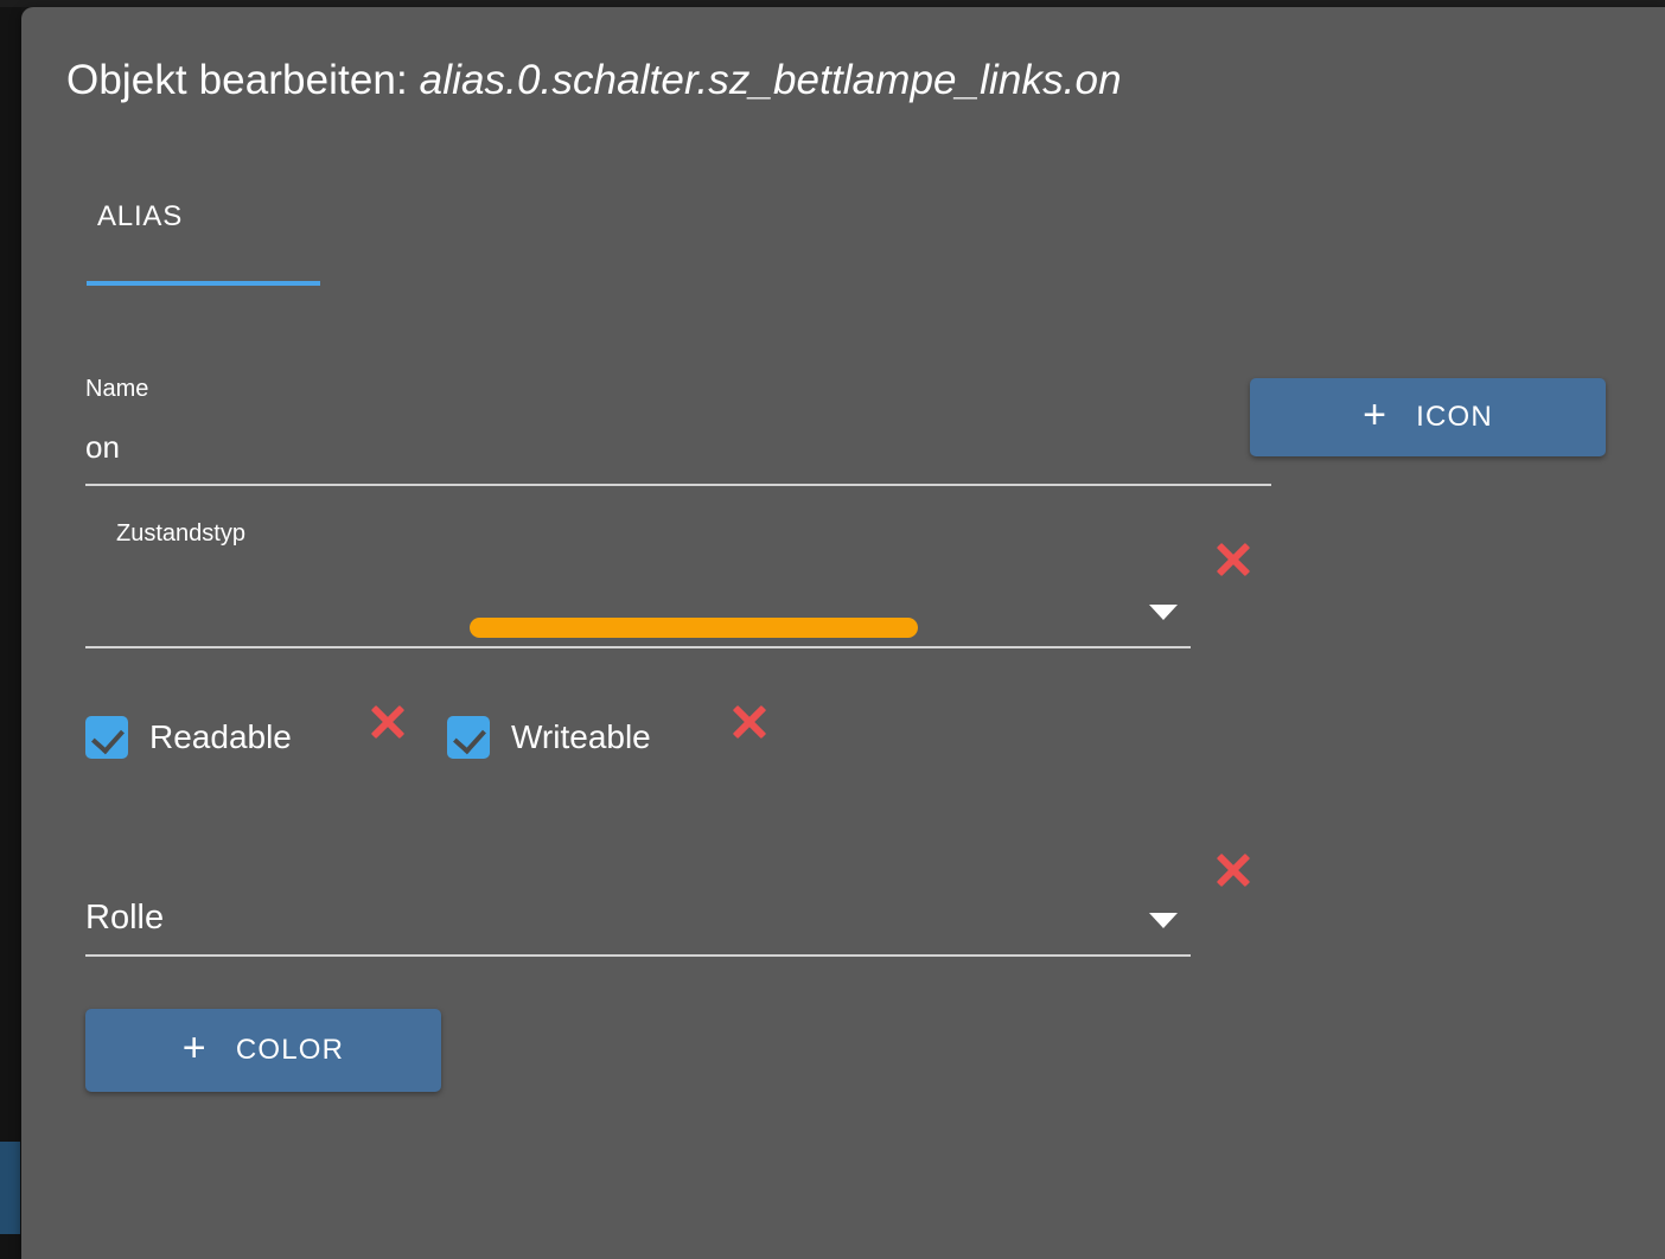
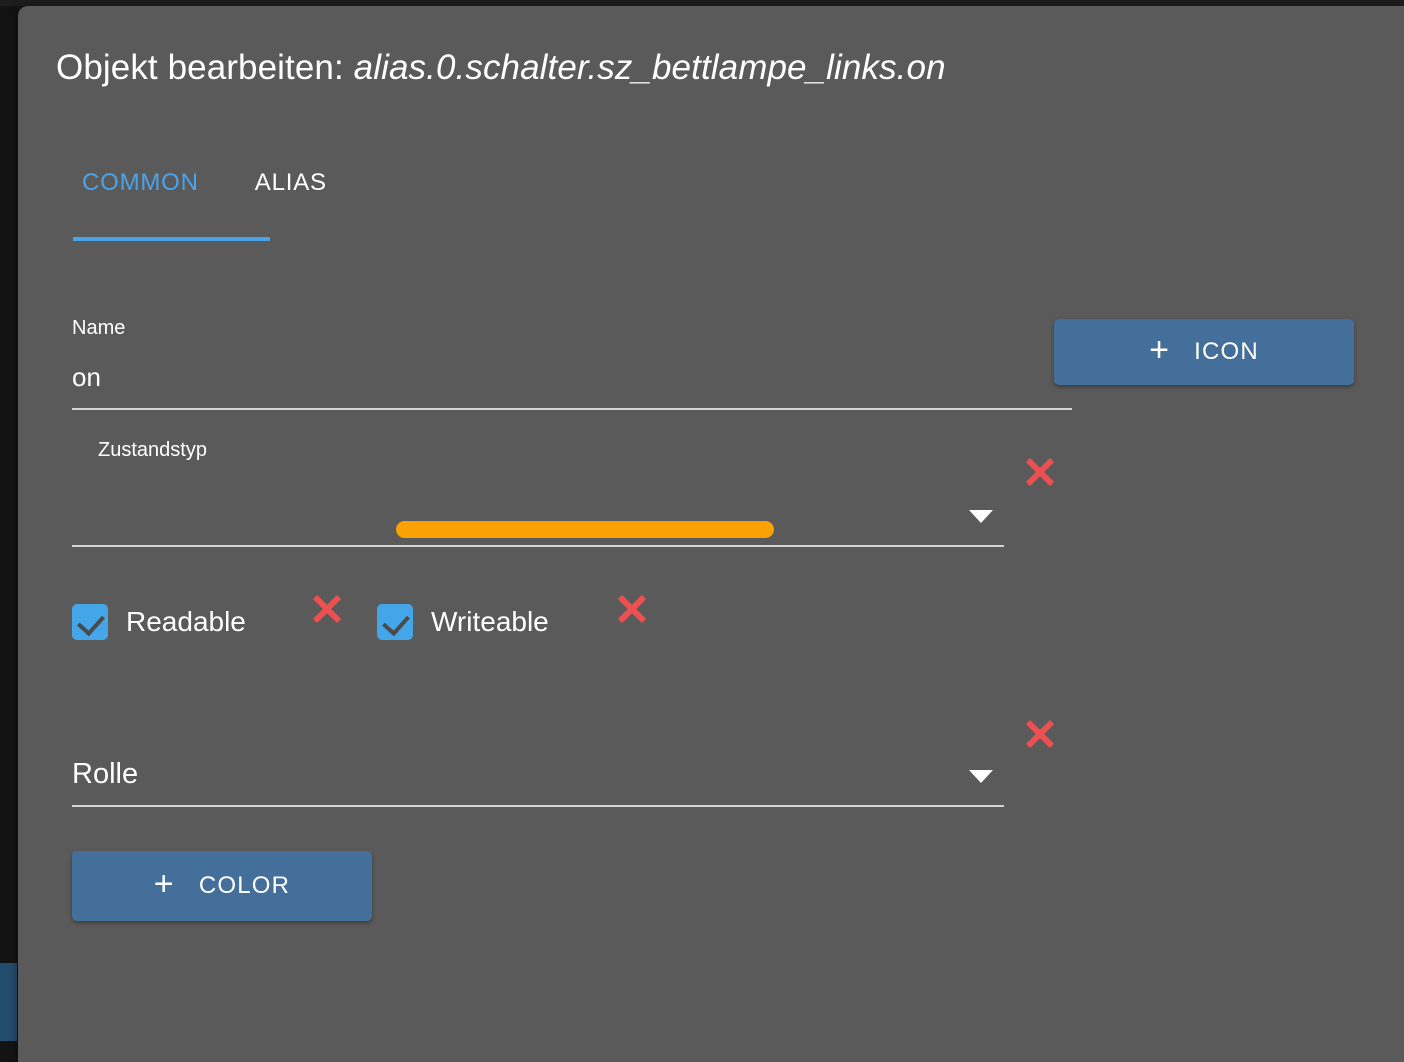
  Objekt bearbeiten: alias.0.schalter.sz_bettlampe_links.on
+ COMMON
  ALIAS
  Name
  on
  +
  ICON
  Zustandstyp
  Readable
  Writeable
  Rolle
  +
  COLOR
